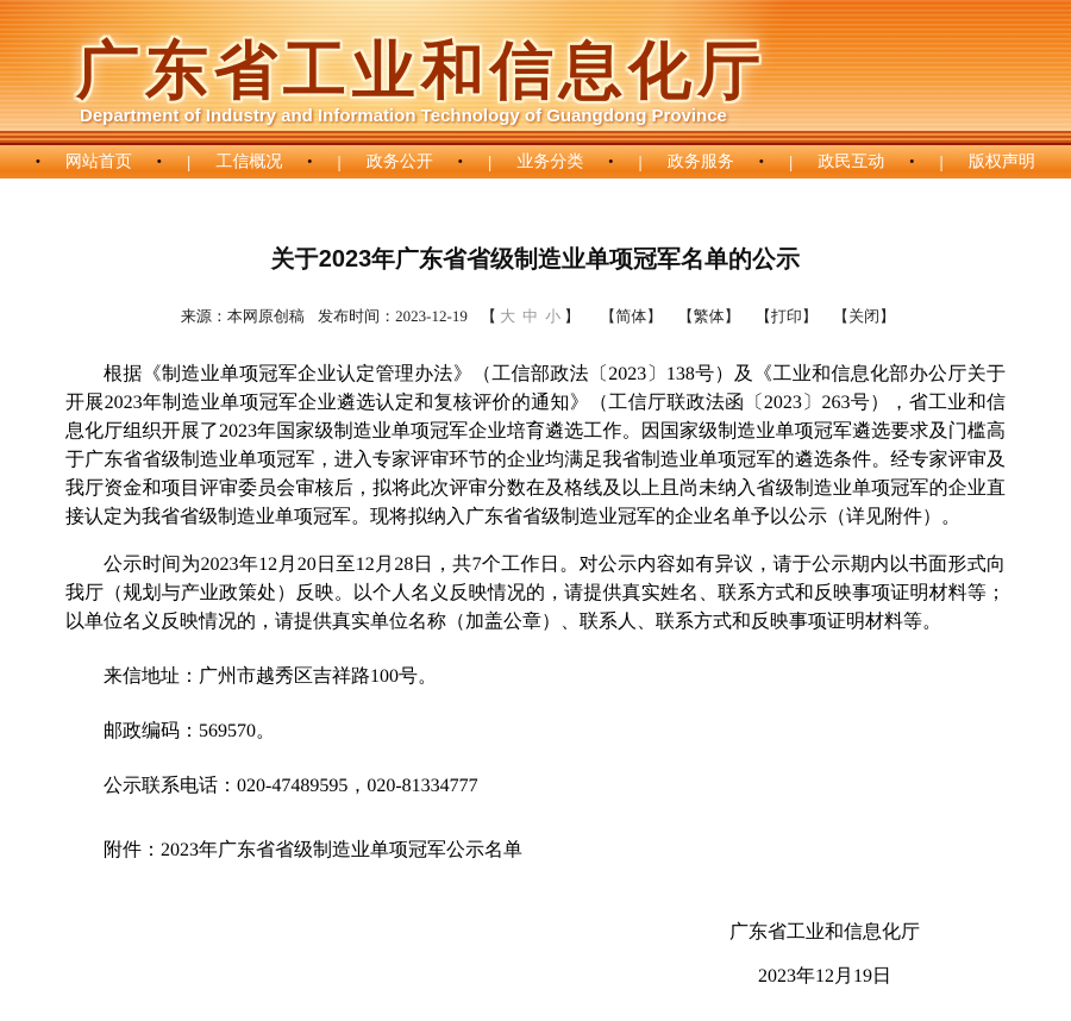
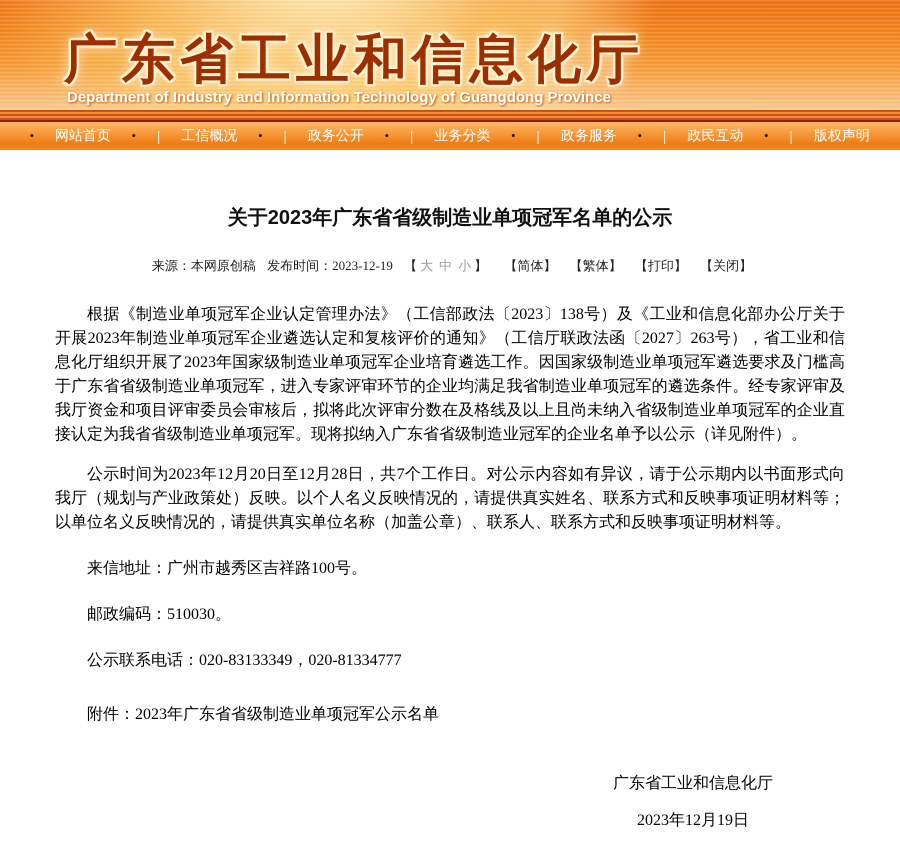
  广东省工业和信息化厅
  Department of Industry and Information Technology of Guangdong Province
  •
  网站首页
  •
  |
  工信概况
  •
  |
  政务公开
  •
  |
  业务分类
  •
  |
  政务服务
  •
  |
  政民互动
  •
  |
  版权声明
  关于2023年广东省省级制造业单项冠军名单的公示
  来源：本网原创稿 发布时间：2023-12-19 【 大 中 小 】 【简体】 【繁体】 【打印】 【关闭】
- 根据《制造业单项冠军企业认定管理办法》（工信部政法〔2023〕138号）及《工业和信息化部办公厅关于开展2023年制造业单项冠军企业遴选认定和复核评价的通知》（工信厅联政法函〔2023〕263号），省工业和信息化厅组织开展了2023年国家级制造业单项冠军企业培育遴选工作。因国家级制造业单项冠军遴选要求及门槛高于广东省省级制造业单项冠军，进入专家评审环节的企业均满足我省制造业单项冠军的遴选条件。经专家评审及我厅资金和项目评审委员会审核后，拟将此次评审分数在及格线及以上且尚未纳入省级制造业单项冠军的企业直接认定为我省省级制造业单项冠军。现将拟纳入广东省省级制造业冠军的企业名单予以公示（详见附件）。
+ 根据《制造业单项冠军企业认定管理办法》（工信部政法〔2023〕138号）及《工业和信息化部办公厅关于开展2023年制造业单项冠军企业遴选认定和复核评价的通知》（工信厅联政法函〔2027〕263号），省工业和信息化厅组织开展了2023年国家级制造业单项冠军企业培育遴选工作。因国家级制造业单项冠军遴选要求及门槛高于广东省省级制造业单项冠军，进入专家评审环节的企业均满足我省制造业单项冠军的遴选条件。经专家评审及我厅资金和项目评审委员会审核后，拟将此次评审分数在及格线及以上且尚未纳入省级制造业单项冠军的企业直接认定为我省省级制造业单项冠军。现将拟纳入广东省省级制造业冠军的企业名单予以公示（详见附件）。
  公示时间为2023年12月20日至12月28日，共7个工作日。对公示内容如有异议，请于公示期内以书面形式向我厅（规划与产业政策处）反映。以个人名义反映情况的，请提供真实姓名、联系方式和反映事项证明材料等；以单位名义反映情况的，请提供真实单位名称（加盖公章）、联系人、联系方式和反映事项证明材料等。
  来信地址：广州市越秀区吉祥路100号。
- 邮政编码：569570。
+ 邮政编码：510030。
- 公示联系电话：020-47489595，020-81334777
+ 公示联系电话：020-83133349，020-81334777
  附件：2023年广东省省级制造业单项冠军公示名单
  广东省工业和信息化厅
  2023年12月19日
